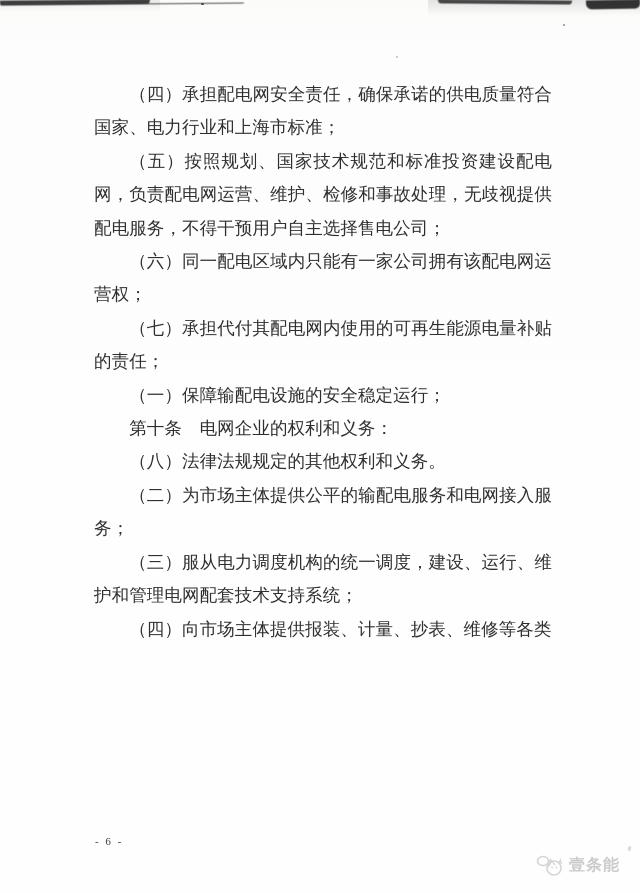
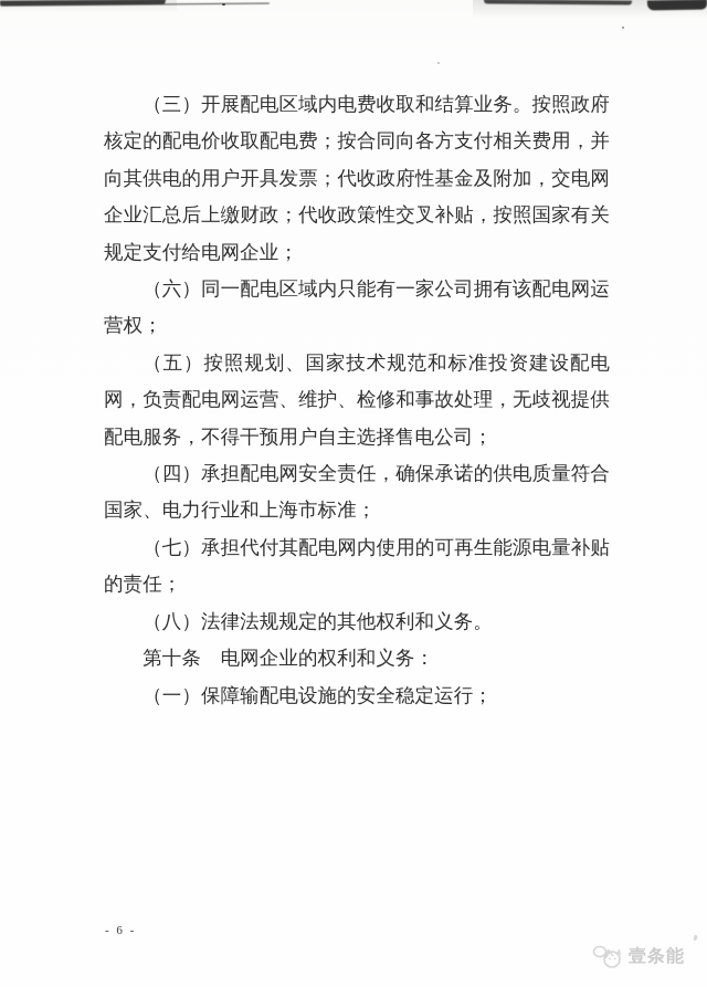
+ （三）开展配电区域内电费收取和结算业务。按照政府核定的配电价收取配电费；按合同向各方支付相关费用，并向其供电的用户开具发票；代收政府性基金及附加，交电网企业汇总后上缴财政；代收政策性交叉补贴，按照国家有关规定支付给电网企业；
- （四）承担配电网安全责任，确保承诺的供电质量符合国家、电力行业和上海市标准；
+ （六）同一配电区域内只能有一家公司拥有该配电网运营权；
  （五）按照规划、国家技术规范和标准投资建设配电网，负责配电网运营、维护、检修和事故处理，无歧视提供配电服务，不得干预用户自主选择售电公司；
- （六）同一配电区域内只能有一家公司拥有该配电网运营权；
+ （四）承担配电网安全责任，确保承诺的供电质量符合国家、电力行业和上海市标准；
  （七）承担代付其配电网内使用的可再生能源电量补贴的责任；
- （一）保障输配电设施的安全稳定运行；
+ （八）法律法规规定的其他权利和义务。
  第十条 电网企业的权利和义务：
- （八）法律法规规定的其他权利和义务。
+ （一）保障输配电设施的安全稳定运行；
- （二）为市场主体提供公平的输配电服务和电网接入服务；
- （三）服从电力调度机构的统一调度，建设、运行、维护和管理电网配套技术支持系统；
- （四）向市场主体提供报装、计量、抄表、维修等各类
  - 6 -
  壹条能
